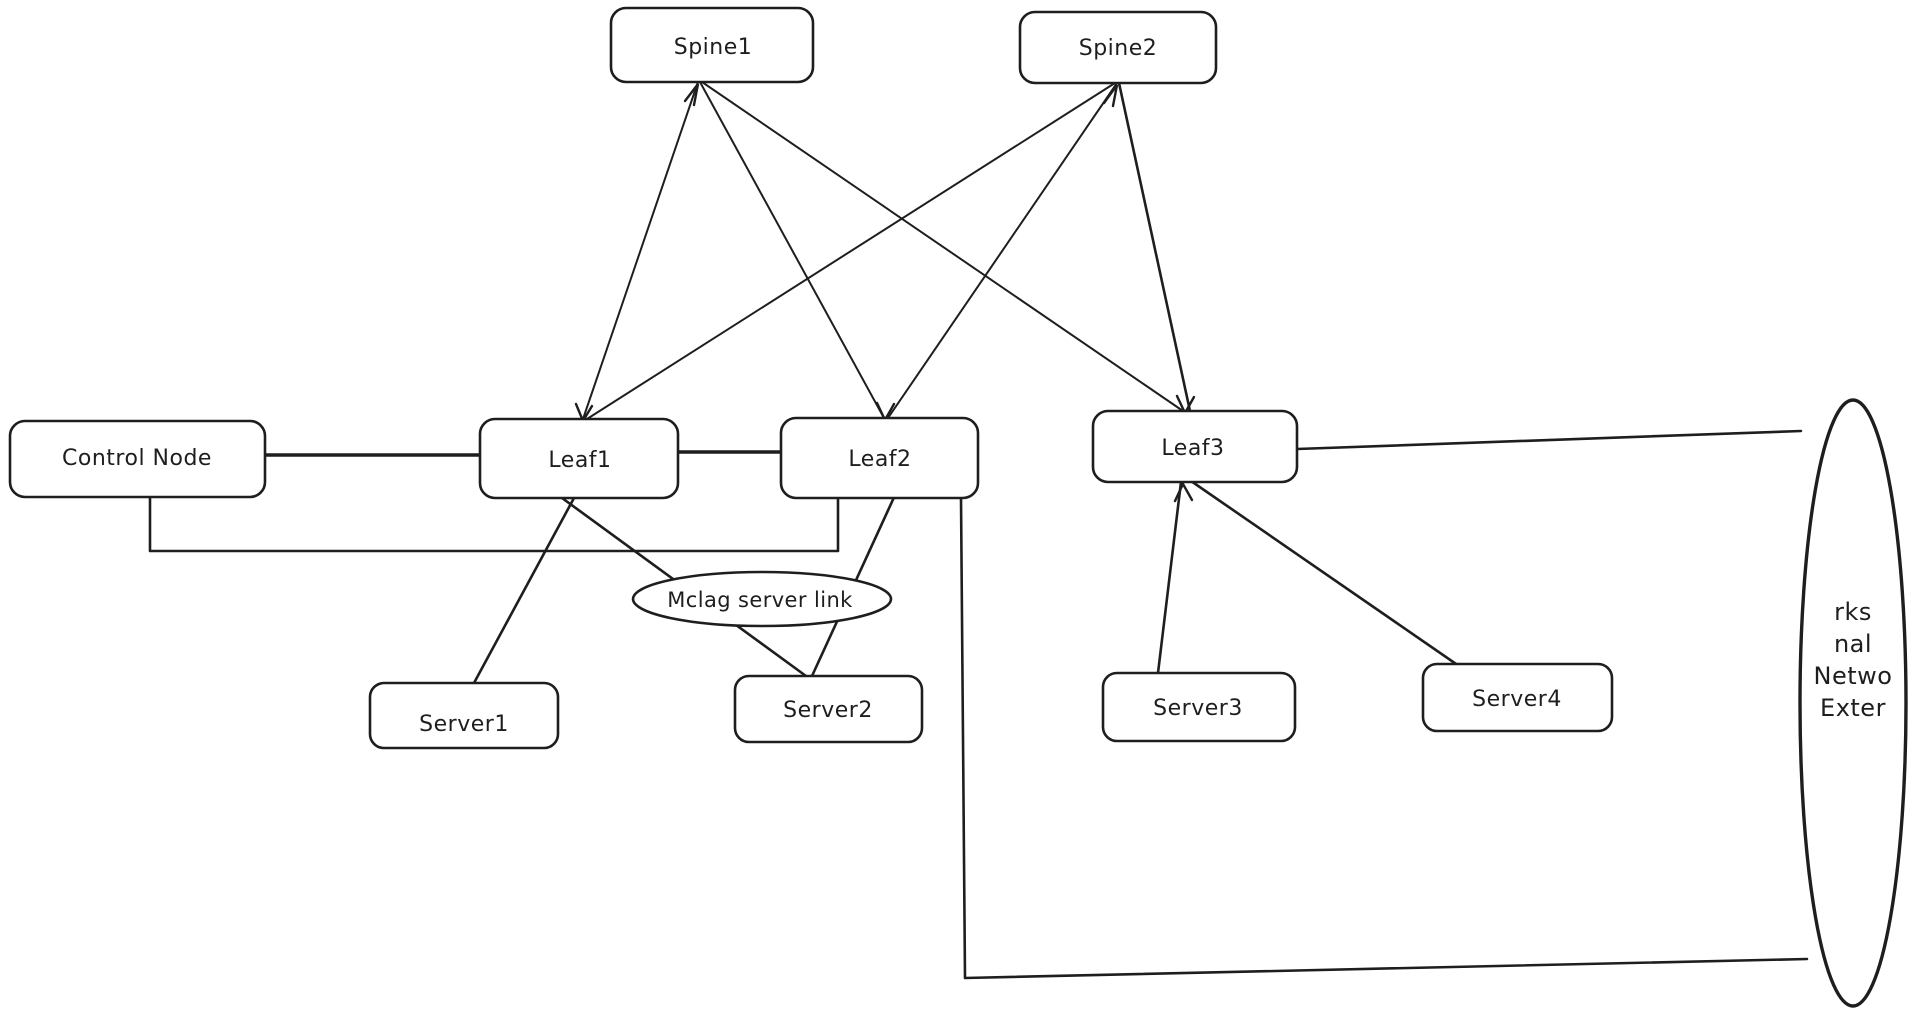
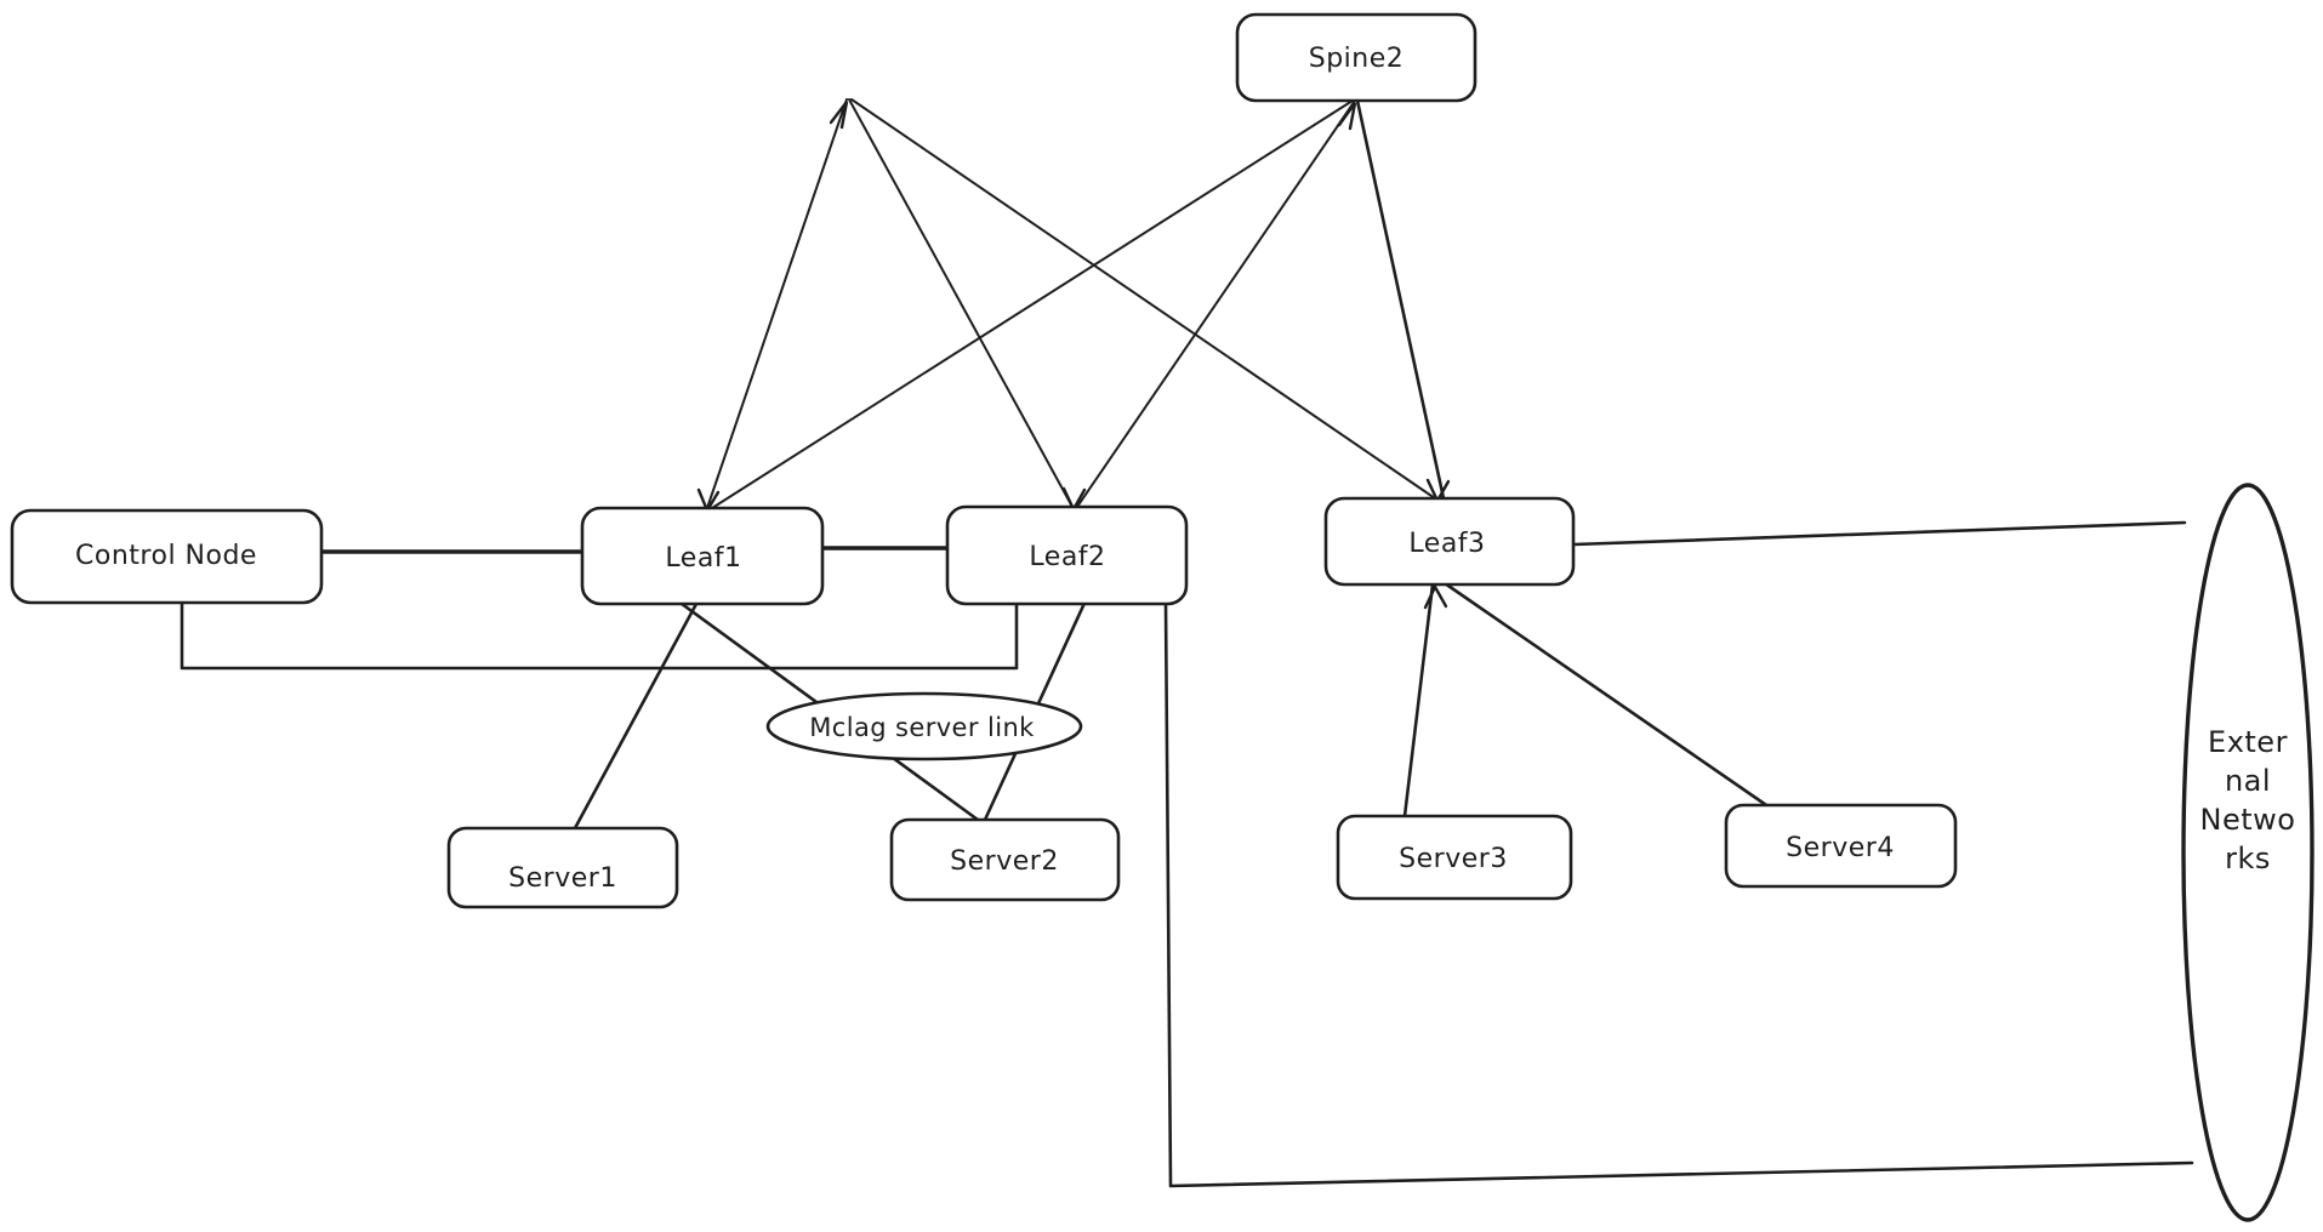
- Spine1
  Spine2
  Control Node
  Leaf1
  Leaf2
  Leaf3
  Server1
  Server2
  Server3
  Server4
  Mclag server link
- rks
+ Exter
  nal
  Netwo
- Exter
+ rks
